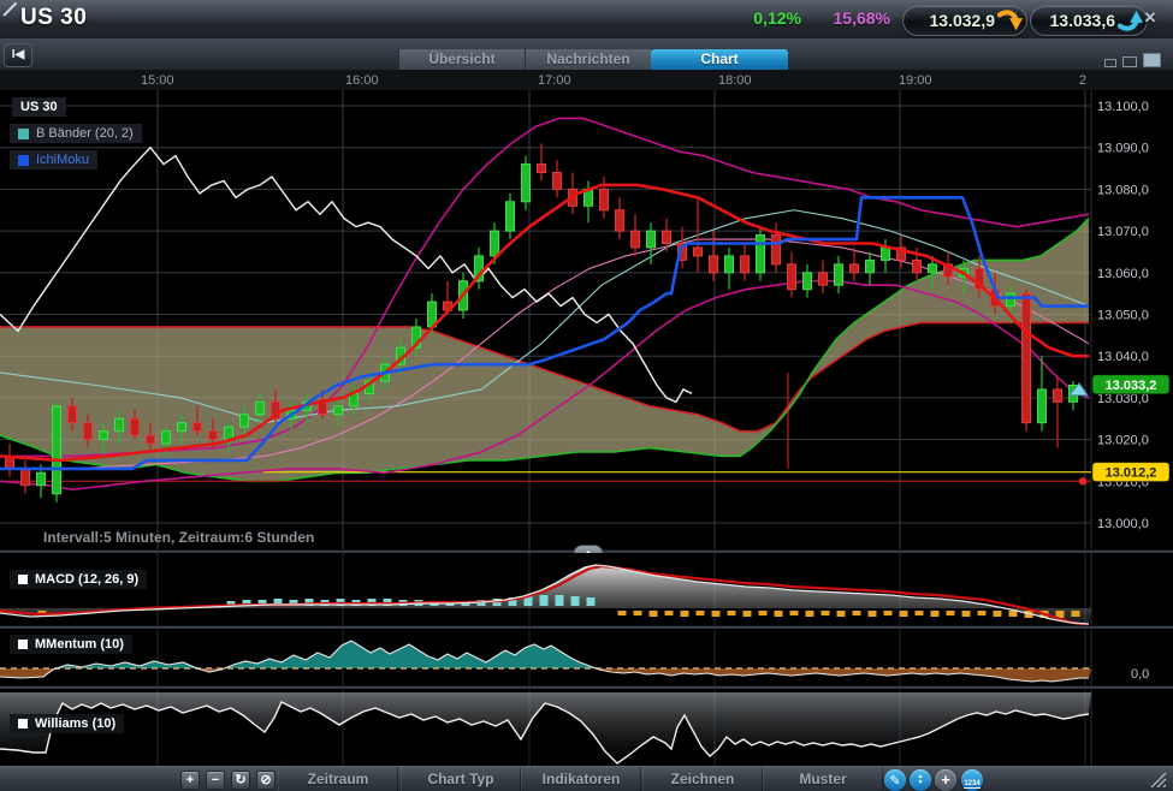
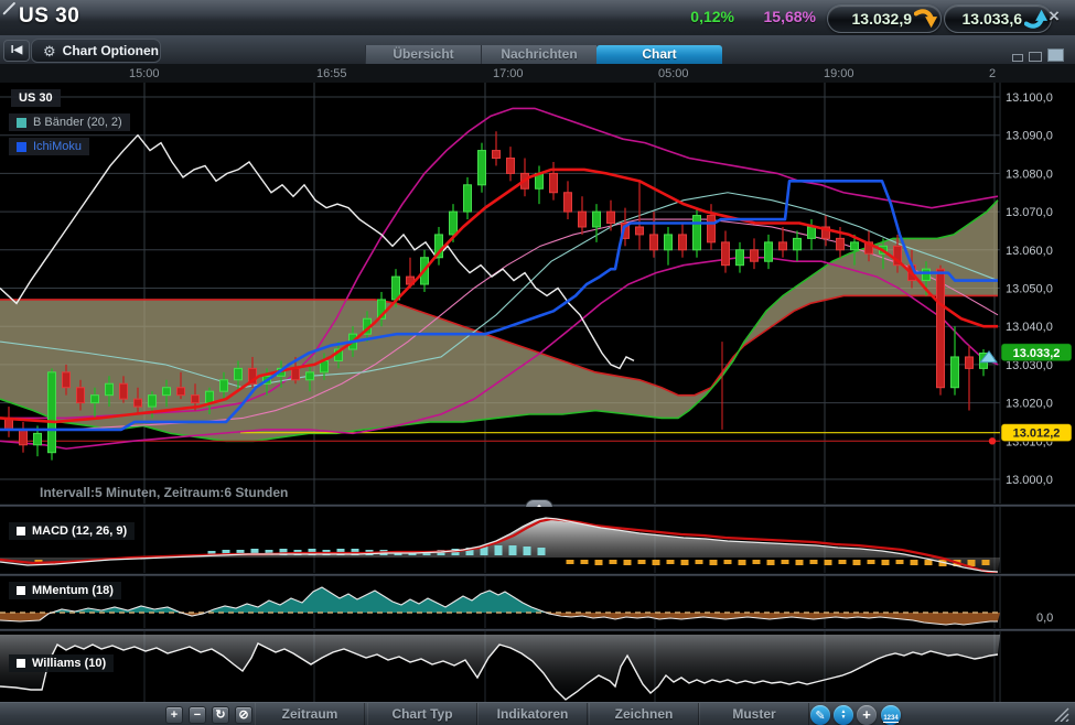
  US 30
  0,12%
  15,68%
  13.032,9
  13.033,6
  ×
  I◀
+ ⚙
+ Chart Optionen
  Übersicht
  Nachrichten
  Chart
  15:00
- 16:00
+ 16:55
  17:00
- 18:00
+ 05:00
  19:00
  2
  13.100,0
  13.090,0
  13.080,0
  13.070,0
  13.060,0
  13.050,0
  13.040,0
  13.030,0
  13.020,0
  13.010,0
  13.000,0
  13.033,2
  13.012,2
  US 30
  B Bänder (20, 2)
  IchiMoku
  Intervall:5 Minuten, Zeitraum:6 Stunden
  MACD (12, 26, 9)
  0,0
- MMentum (10)
+ MMentum (18)
  Williams (10)
  +
  −
  ↻
  ⊘
  ✎
  +
  Zeitraum
  Chart Typ
  Indikatoren
  Zeichnen
  Muster
